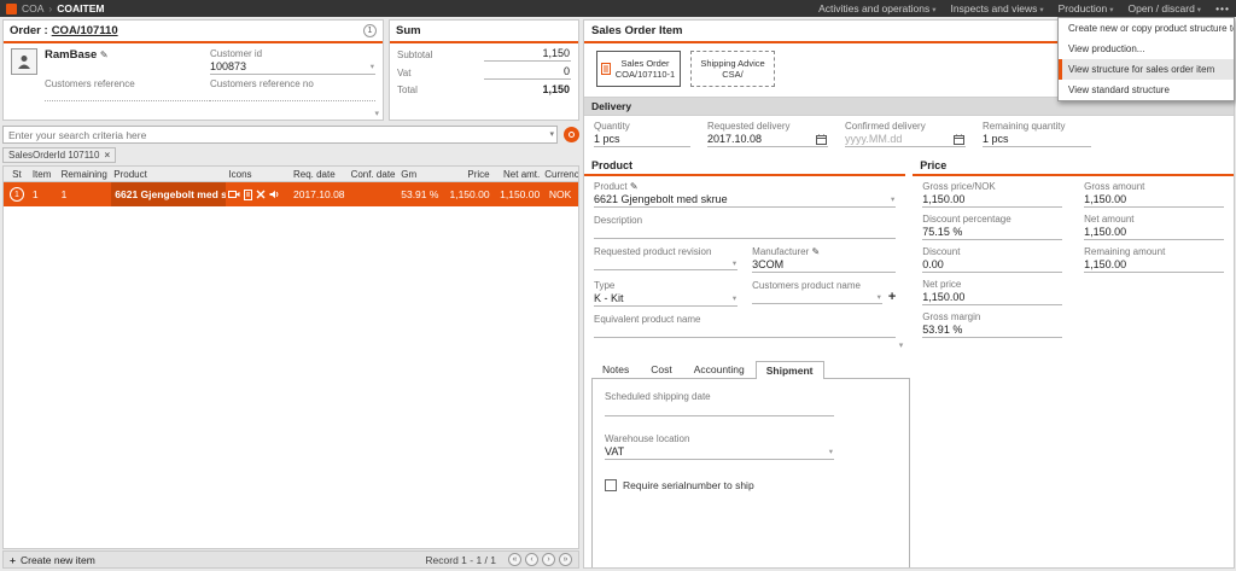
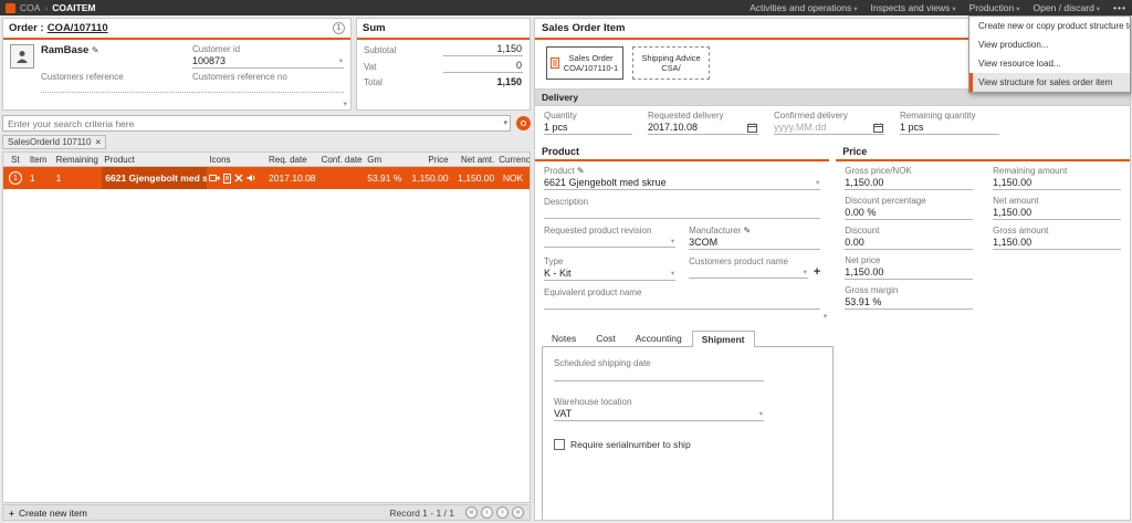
  COA
  ›
  COAITEM
  Activities and operations
  Inspects and views
  Production
  Open / discard
  •••
  Create new or copy product structure t
  View production...
+ View resource load...
  View structure for sales order item
- View standard structure
  Order :
  COA/107110
  RamBase ✎
  Customer id
  100873
  Customers reference
  Customers reference no
  Sum
  Subtotal
  1,150
  Vat
  0
  Total
  1,150
  Enter your search criteria here
  SalesOrderId 107110
  ×
  St
  Item
  Remaining
  Product
  Icons
  Req. date
  Conf. date
  Gm
  Price
  Net amt.
  Currenc
  1
  1
  6621 Gjengebolt med s
  2017.10.08
  53.91 %
  1,150.00
  1,150.00
  NOK
  +
  Create new item
  Record 1 - 1 / 1
  Sales Order Item
  Sales Order
  COA/107110-1
  Shipping Advice
  CSA/
  Delivery
  Quantity
  1 pcs
  Requested delivery
  2017.10.08
  Confirmed delivery
  yyyy.MM.dd
  Remaining quantity
  1 pcs
  Product
  Product ✎
  6621 Gjengebolt med skrue
  Description
  Requested product revision
  Manufacturer ✎
  3COM
  Type
  K - Kit
  Customers product name
  +
  Equivalent product name
  Price
  Gross price/NOK
  1,150.00
  Discount percentage
- 75.15 %
+ 0.00 %
  Discount
  0.00
  Net price
  1,150.00
  Gross margin
  53.91 %
- Gross amount
+ Remaining amount
  1,150.00
  Net amount
  1,150.00
- Remaining amount
+ Gross amount
  1,150.00
  Notes
  Cost
  Accounting
  Shipment
  Scheduled shipping date
  Warehouse location
  VAT
  Require serialnumber to ship
